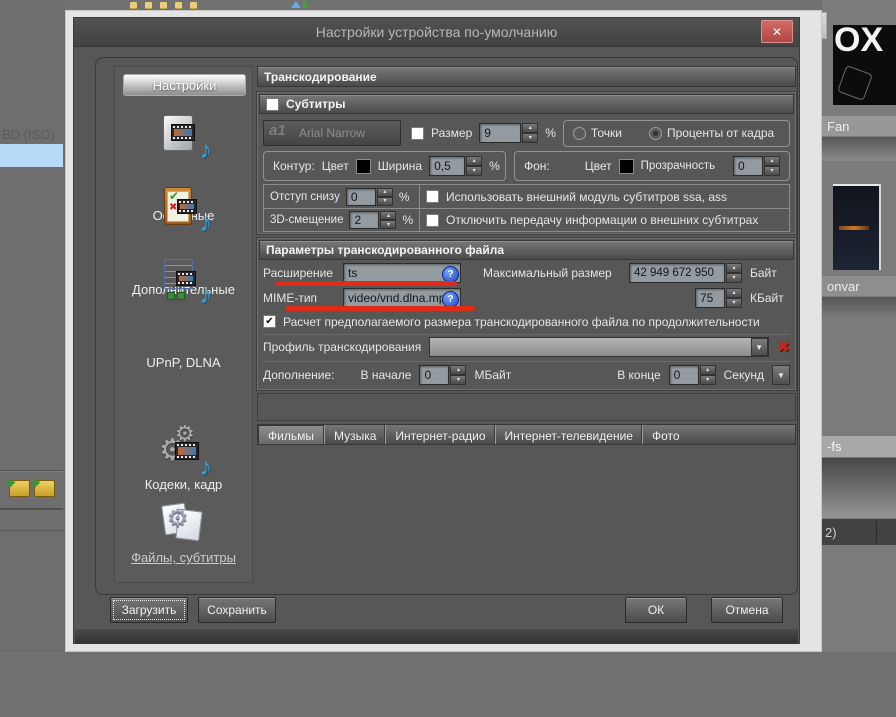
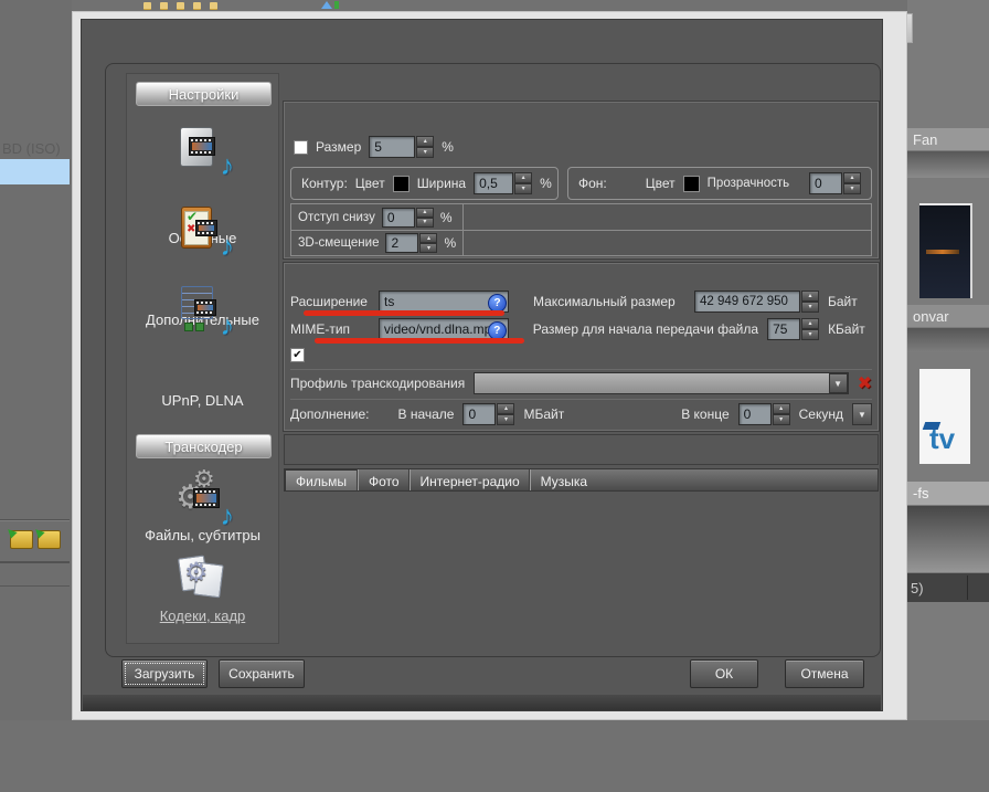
- OX
  Fan
  onvar
+ tv
  -fs
- 2)
+ 5)
- Настройки устройства по-умолчанию
- ✕
  Настройки
  ♪
  ✔
  ✖
  ♪
  Дополнительные
  ♪
  UPnP, DLNA
+ Транскодер
  ⚙
  ⚙
  ♪
- Кодеки, кадр
+ Файлы, субтитры
  ⚙
- Файлы, субтитры
+ Кодеки, кадр
- Транскодирование
- Субтитры
- a1
- Arial Narrow
  Размер
- 9
+ 5
  %
- Точки
- Проценты от кадра
  Контур:
  Цвет
  Ширина
  0,5
  %
  Фон:
  Цвет
  Прозрачность
  0
  Отступ снизу
  0
  %
- Использовать внешний модуль субтитров ssa, ass
  3D-смещение
  2
  %
- Отключить передачу информации о внешних субтитрах
- Параметры транскодированного файла
  Расширение
  ts
  ?
  Максимальный размер
  42 949 672 950
  Байт
  MIME-тип
  video/vnd.dlna.m
  ?
+ Размер для начала передачи файла
  75
  КБайт
  ✔
- Расчет предполагаемого размера транскодированного файла по продолжительности
  Профиль транскодирования
  ▼
  ✖
  Дополнение:
  В начале
  0
  МБайт
  В конце
  0
  Секунд
  ▼
  Фильмы
- Музыка
+ Фото
  Интернет-радио
- Интернет-телевидение
- Фото
+ Музыка
  Загрузить
  Сохранить
  ОК
  Отмена
